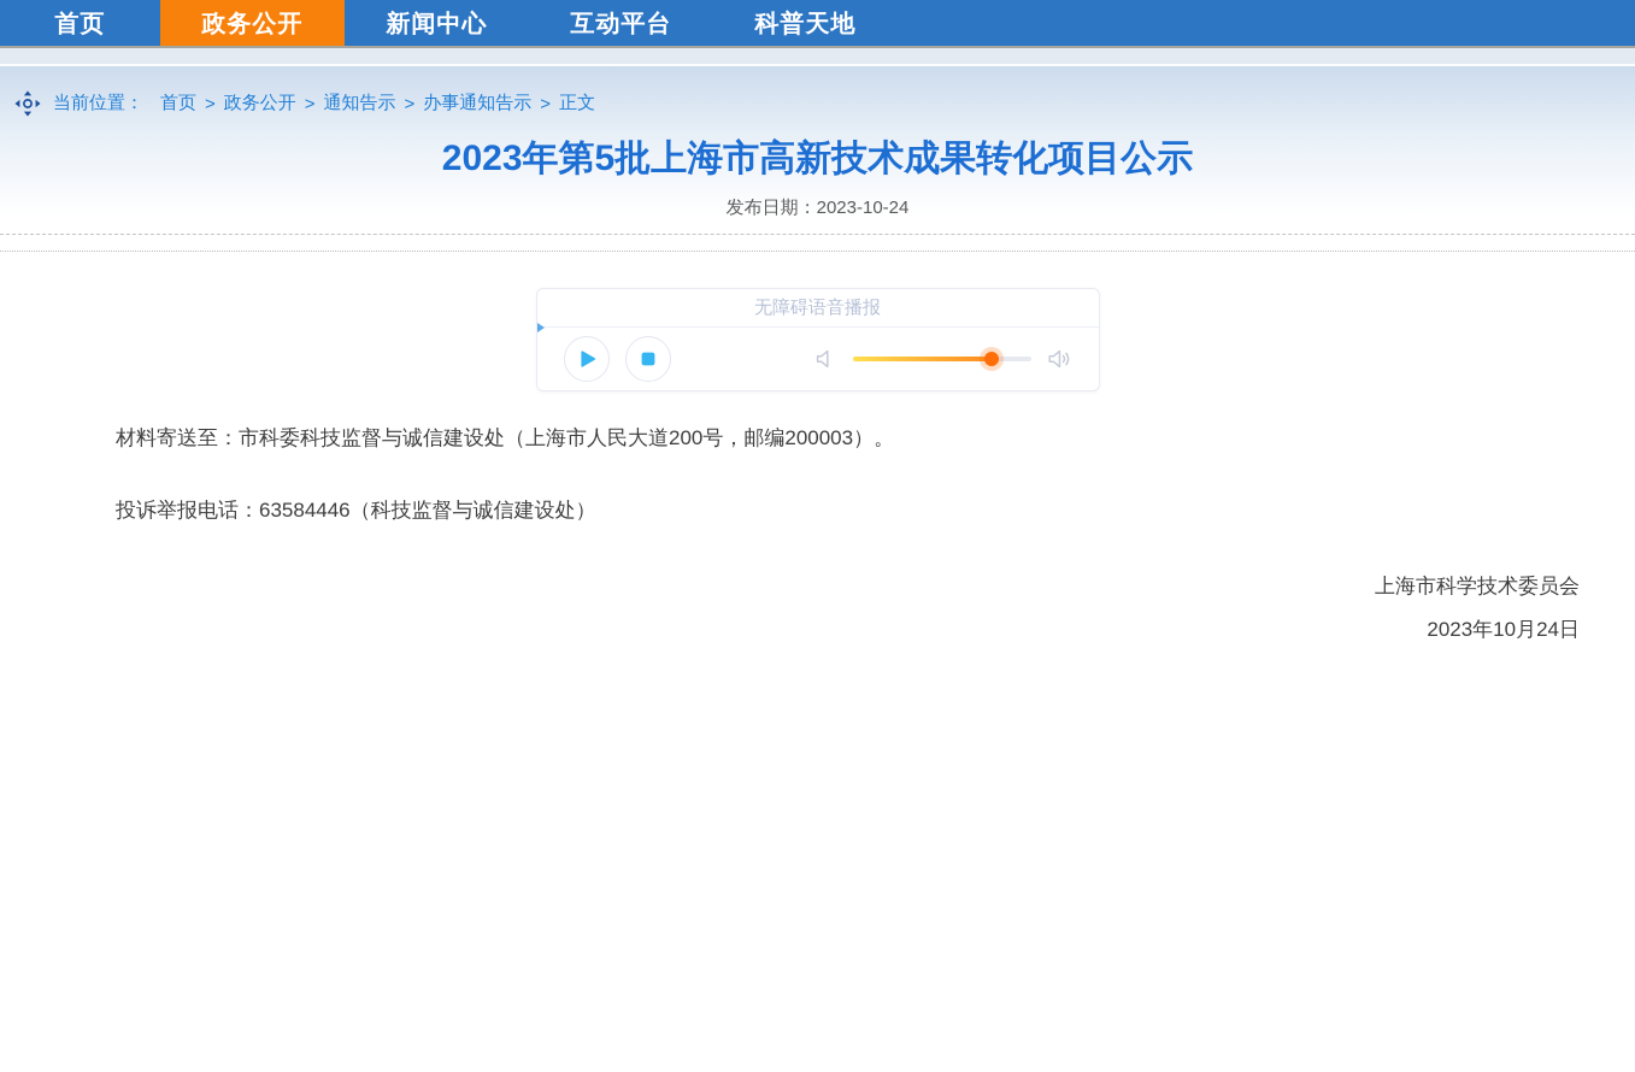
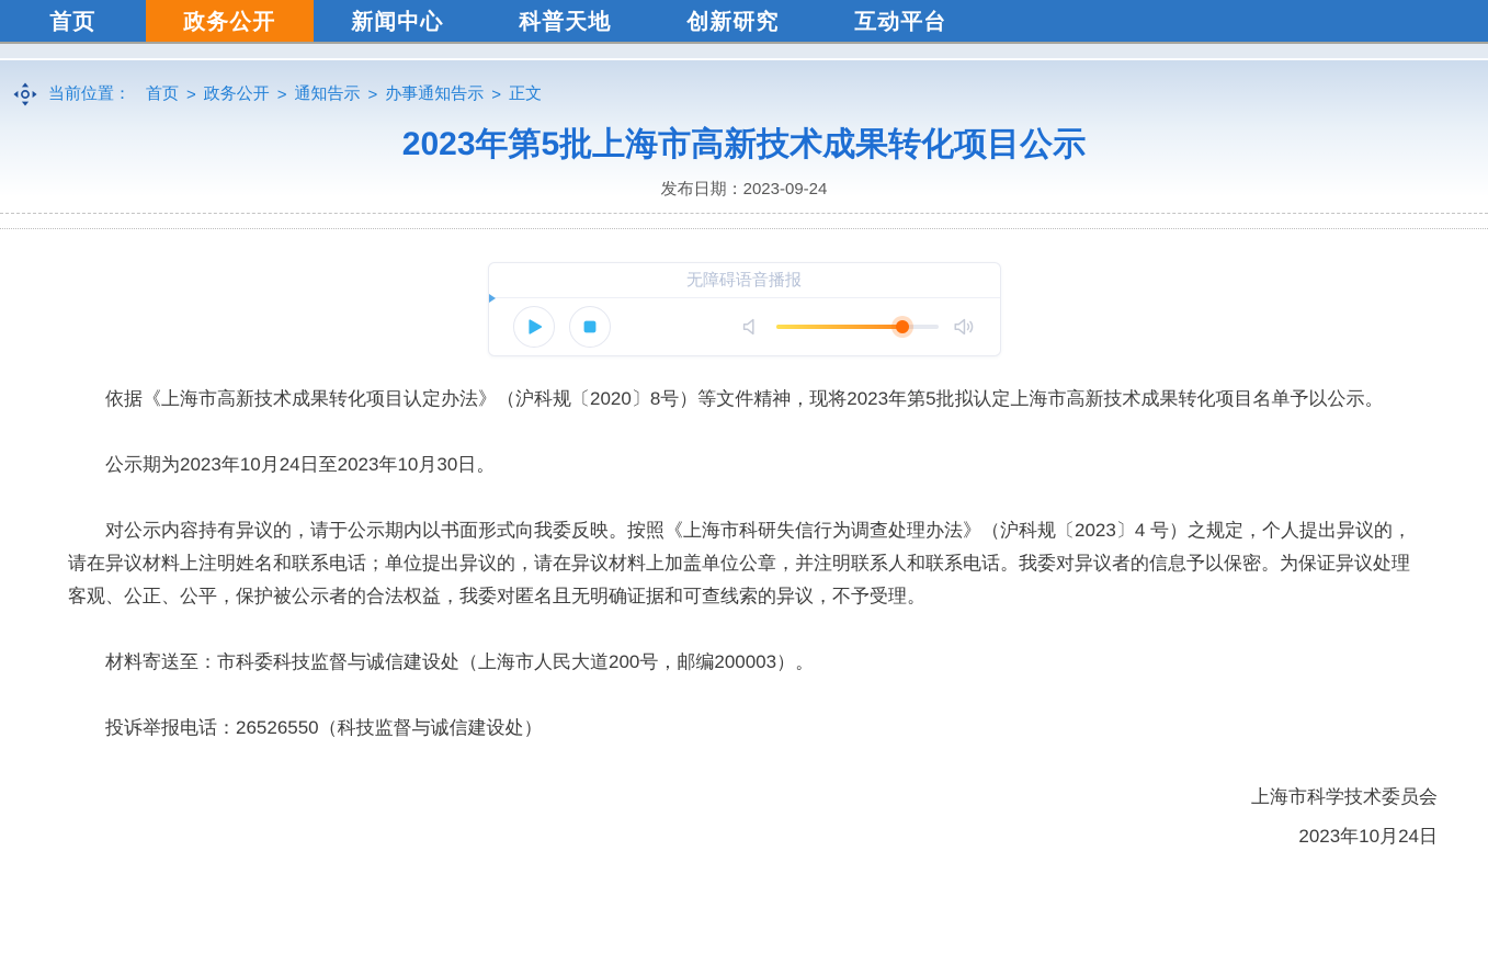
  首页
  政务公开
  新闻中心
- 互动平台
+ 科普天地
+ 创新研究
- 科普天地
+ 互动平台
  当前位置：
  首页
  >
  政务公开
  >
  通知告示
  >
  办事通知告示
  >
  正文
  2023年第5批上海市高新技术成果转化项目公示
- 发布日期：2023-10-24
+ 发布日期：2023-09-24
  无障碍语音播报
+ 依据《上海市高新技术成果转化项目认定办法》（沪科规〔2020〕8号）等文件精神，现将2023年第5批拟认定上海市高新技术成果转化项目名单予以公示。
+ 公示期为2023年10月24日至2023年10月30日。
+ 对公示内容持有异议的，请于公示期内以书面形式向我委反映。按照《上海市科研失信行为调查处理办法》（沪科规〔2023〕4 号）之规定，个人提出异议的，请在异议材料上注明姓名和联系电话；单位提出异议的，请在异议材料上加盖单位公章，并注明联系人和联系电话。我委对异议者的信息予以保密。为保证异议处理客观、公正、公平，保护被公示者的合法权益，我委对匿名且无明确证据和可查线索的异议，不予受理。
  材料寄送至：市科委科技监督与诚信建设处（上海市人民大道200号，邮编200003）。
- 投诉举报电话：63584446（科技监督与诚信建设处）
+ 投诉举报电话：26526550（科技监督与诚信建设处）
  上海市科学技术委员会
  2023年10月24日
